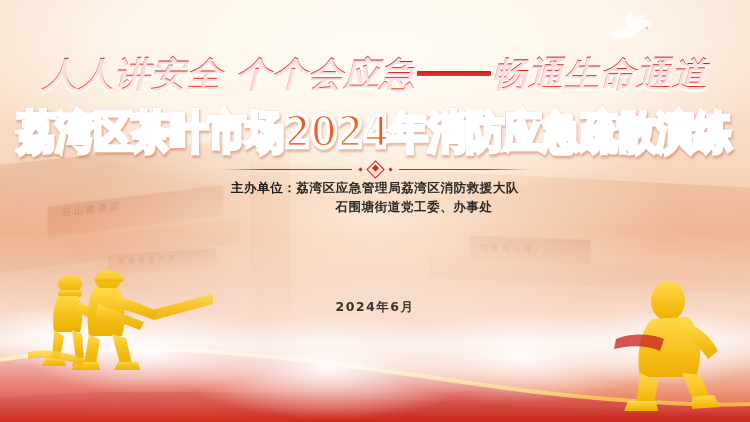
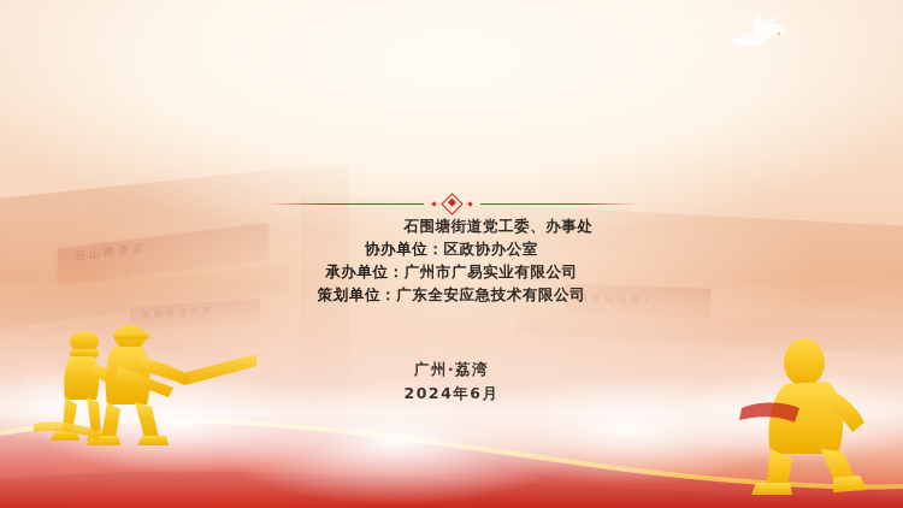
- 人人讲安全 个个会应急 畅通生命通道
- 荔湾区茶叶市场2024年消防应急疏散演练
- 主办单位：荔湾区应急管理局荔湾区消防救援大队
  石围塘街道党工委、办事处
+ 协办单位：区政协办公室
+ 承办单位：广州市广易实业有限公司
+ 策划单位：广东全安应急技术有限公司
+ 广州·荔湾
  2024年6月
